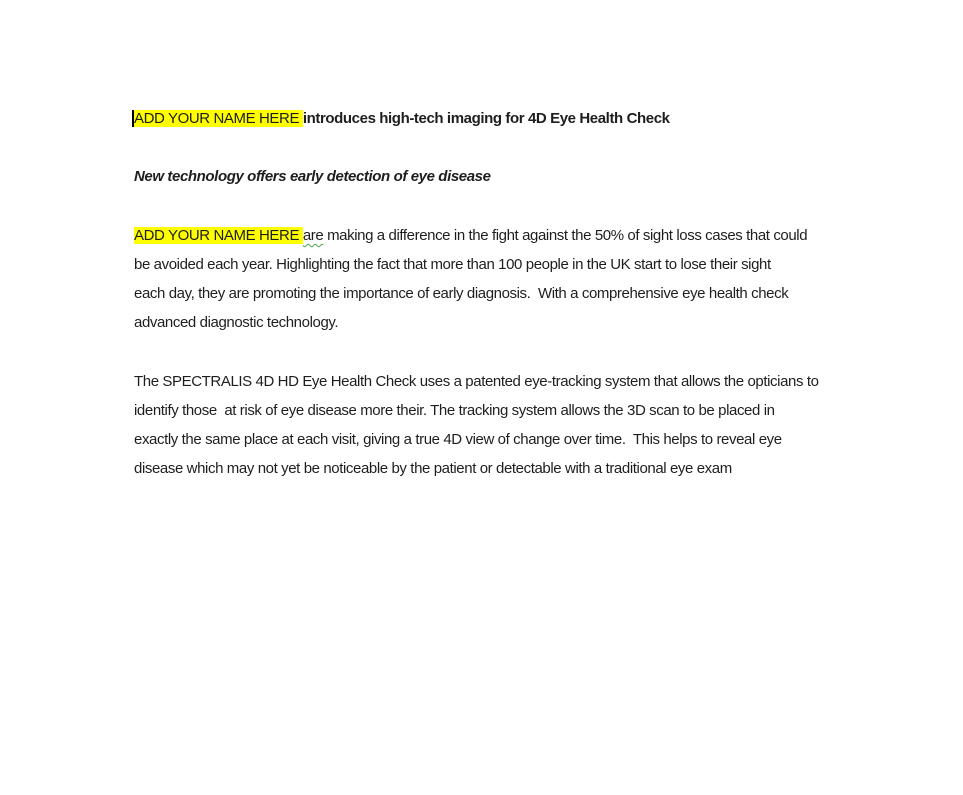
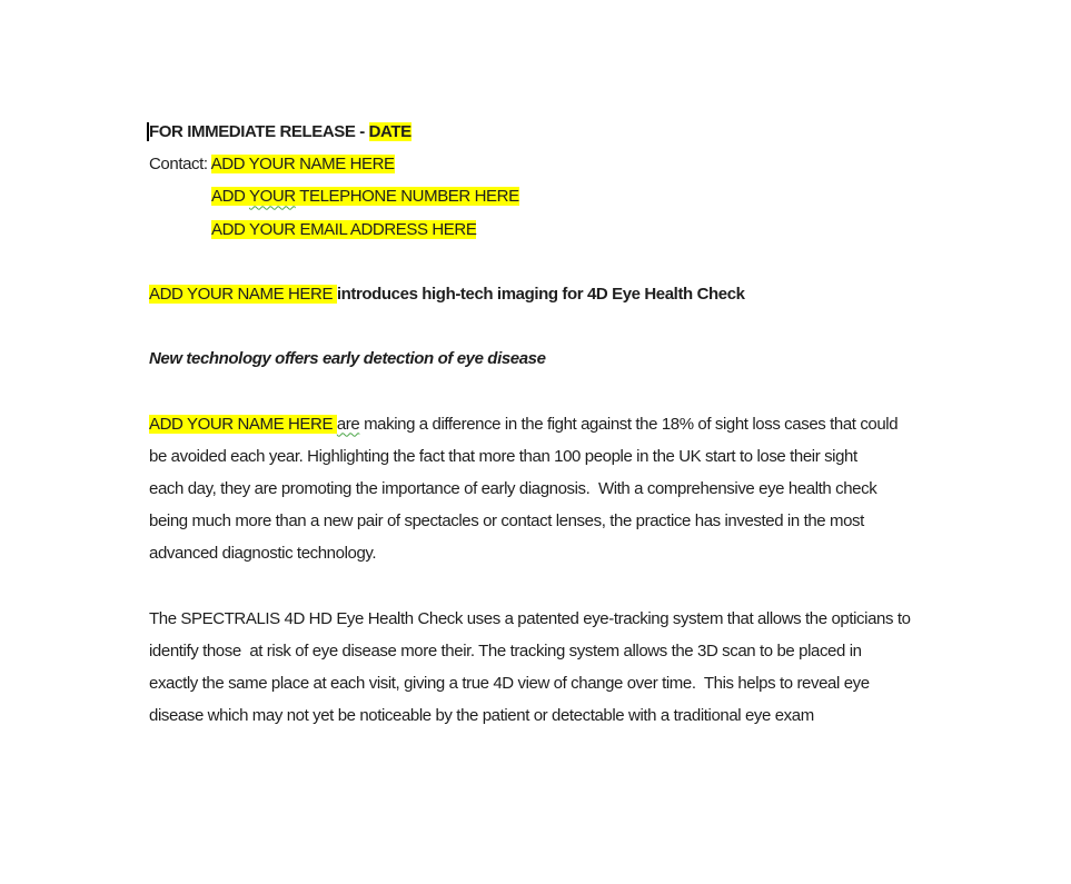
+ FOR IMMEDIATE RELEASE - DATE
+ Contact: ADD YOUR NAME HERE
+ ADD YOUR TELEPHONE NUMBER HERE
+ ADD YOUR EMAIL ADDRESS HERE
  ADD YOUR NAME HERE introduces high-tech imaging for 4D Eye Health Check
  New technology offers early detection of eye disease
- ADD YOUR NAME HERE are making a difference in the fight against the 50% of sight loss cases that could
+ ADD YOUR NAME HERE are making a difference in the fight against the 18% of sight loss cases that could
  be avoided each year. Highlighting the fact that more than 100 people in the UK start to lose their sight
  each day, they are promoting the importance of early diagnosis. With a comprehensive eye health check
+ being much more than a new pair of spectacles or contact lenses, the practice has invested in the most
  advanced diagnostic technology.
  The SPECTRALIS 4D HD Eye Health Check uses a patented eye-tracking system that allows the opticians to
  identify those at risk of eye disease more their. The tracking system allows the 3D scan to be placed in
  exactly the same place at each visit, giving a true 4D view of change over time. This helps to reveal eye
  disease which may not yet be noticeable by the patient or detectable with a traditional eye exam
